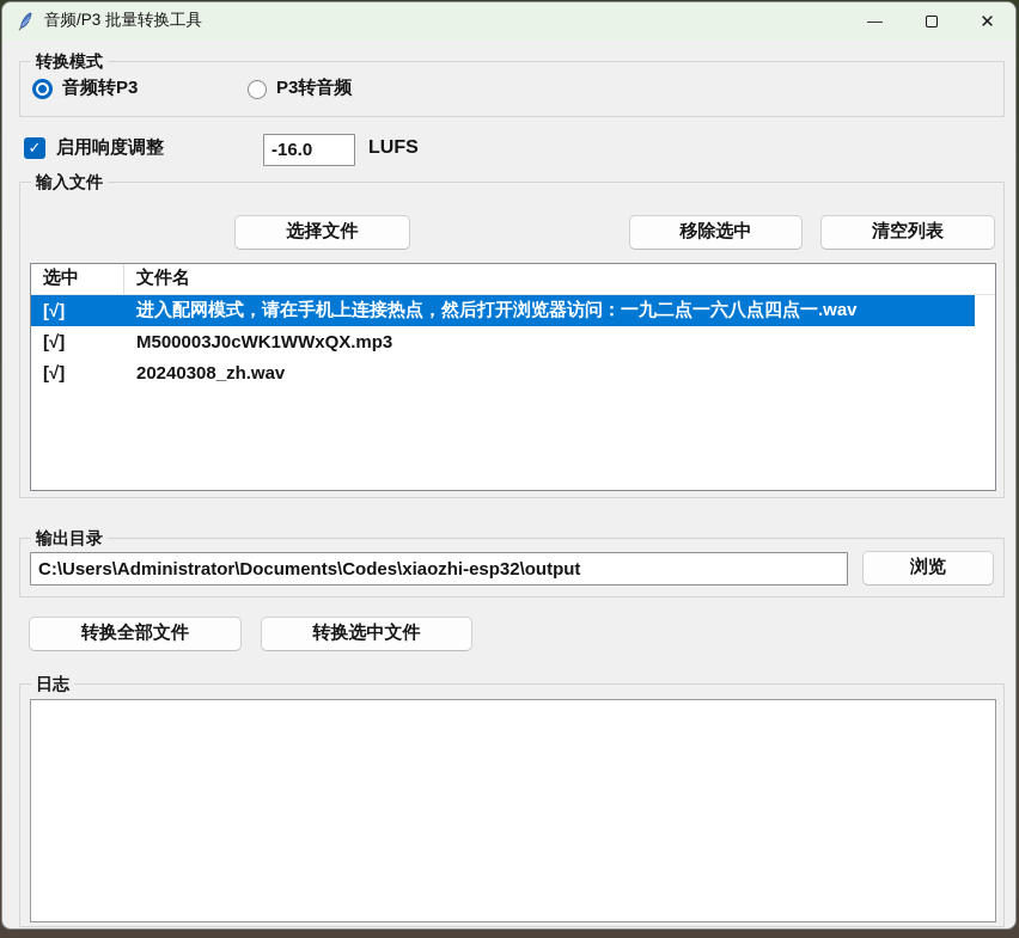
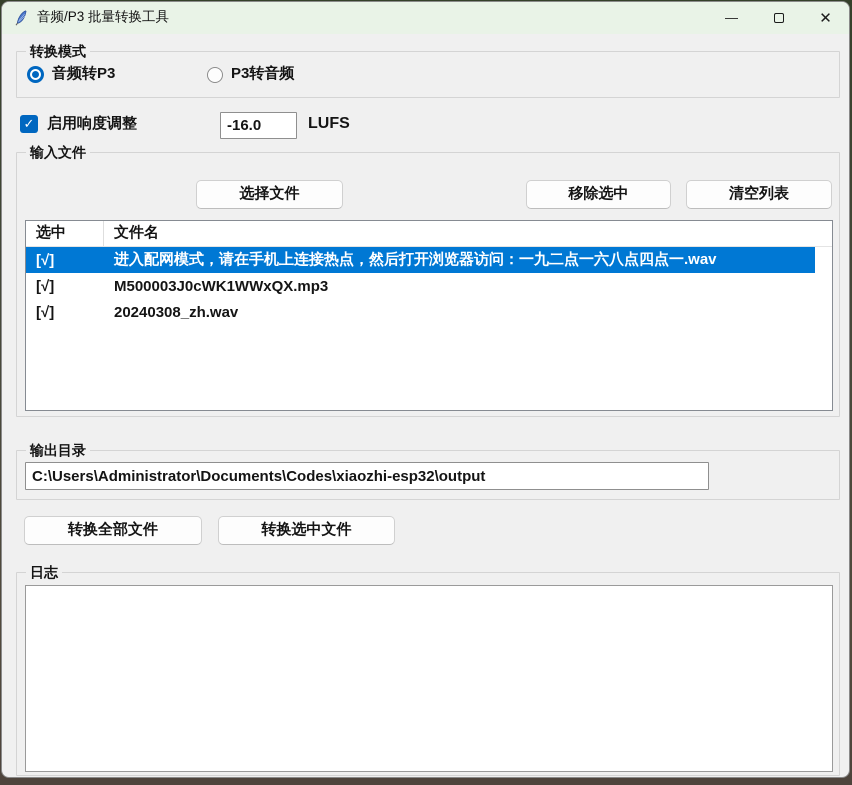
  音频/P3 批量转换工具
  —
  ✕
  转换模式
  音频转P3
  P3转音频
  ✓
  启用响度调整
  -16.0
  LUFS
  输入文件
  选择文件
  移除选中
  清空列表
  选中
  文件名
  [√]
  进入配网模式，请在手机上连接热点，然后打开浏览器访问：一九二点一六八点四点一.wav
  [√]
  M500003J0cWK1WWxQX.mp3
  [√]
  20240308_zh.wav
  输出目录
  C:\Users\Administrator\Documents\Codes\xiaozhi-esp32\output
- 浏览
  转换全部文件
  转换选中文件
  日志
